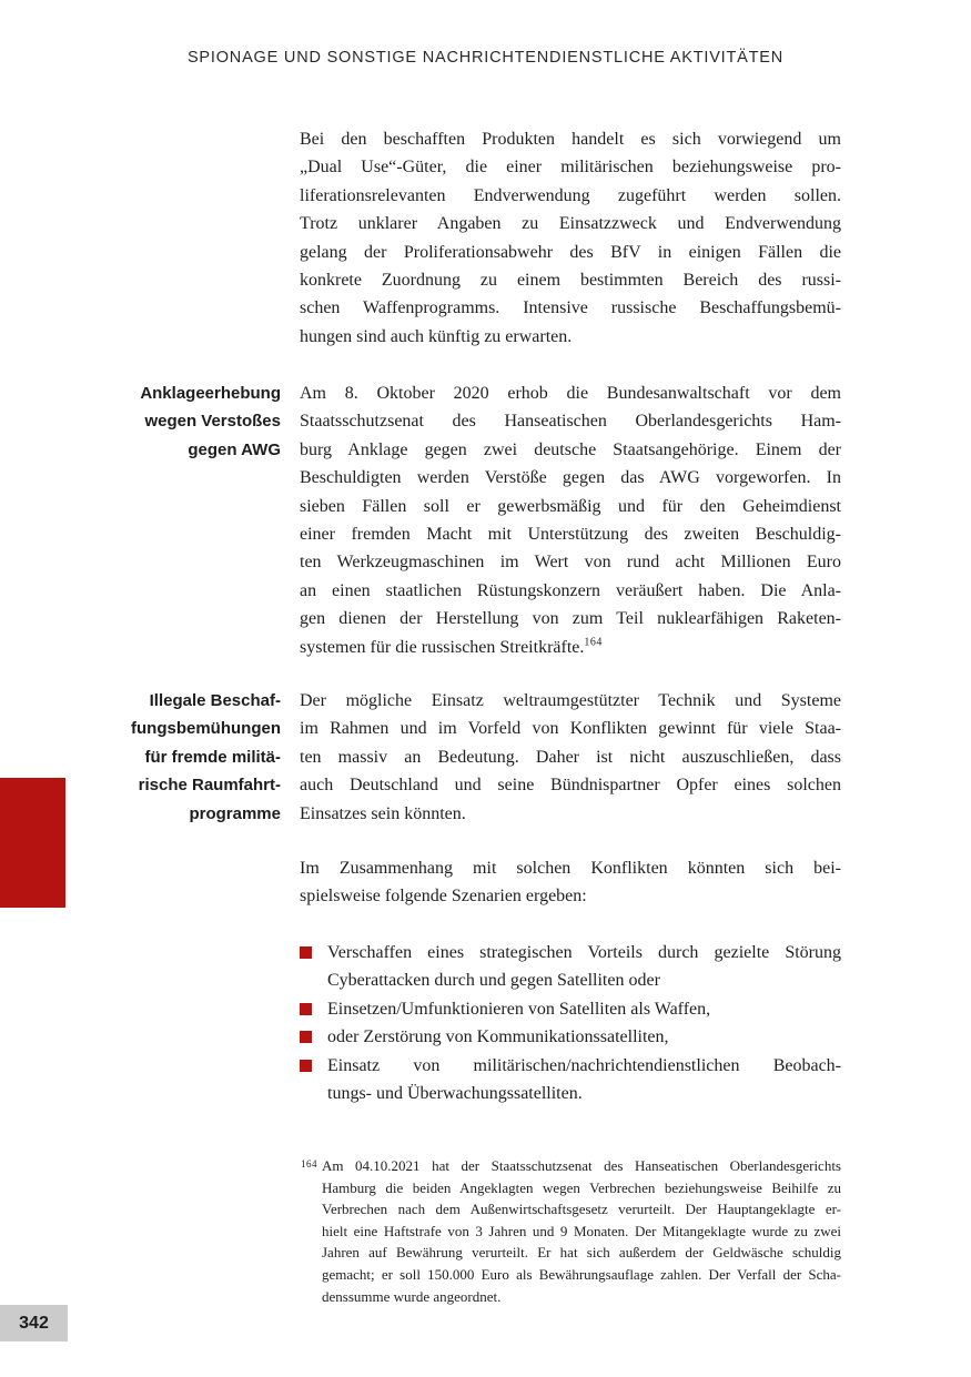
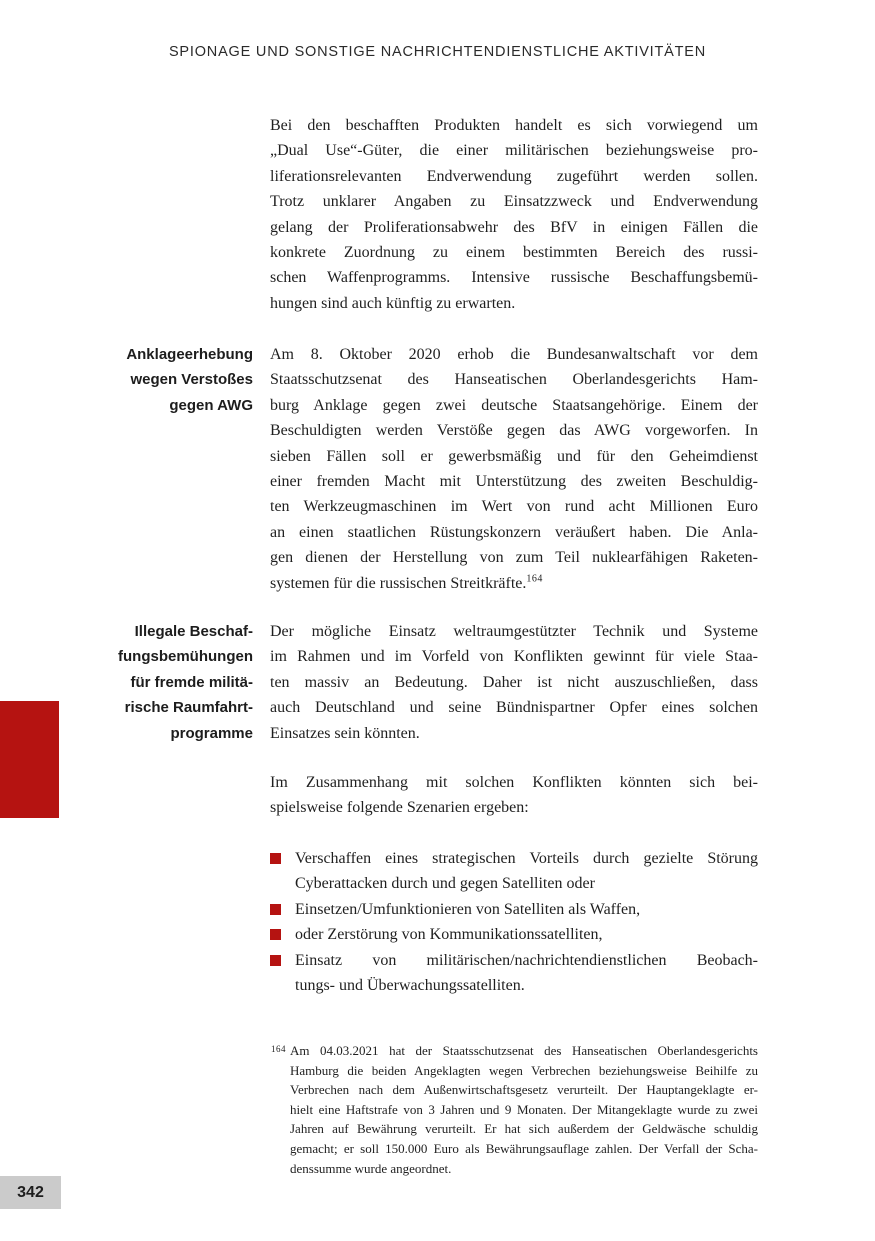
  SPIONAGE UND SONSTIGE NACHRICHTENDIENSTLICHE AKTIVITÄTEN
  Bei den beschafften Produkten handelt es sich vorwiegend um
  „Dual Use“-Güter, die einer militärischen beziehungsweise pro-
  liferationsrelevanten Endverwendung zugeführt werden sollen.
  Trotz unklarer Angaben zu Einsatzzweck und Endverwendung
  gelang der Proliferationsabwehr des BfV in einigen Fällen die
  konkrete Zuordnung zu einem bestimmten Bereich des russi-
  schen Waffenprogramms. Intensive russische Beschaffungsbemü-
  hungen sind auch künftig zu erwarten.
  Anklageerhebung
  wegen Verstoßes
  gegen AWG
  Am 8. Oktober 2020 erhob die Bundesanwaltschaft vor dem
  Staatsschutzsenat des Hanseatischen Oberlandesgerichts Ham-
  burg Anklage gegen zwei deutsche Staatsangehörige. Einem der
  Beschuldigten werden Verstöße gegen das AWG vorgeworfen. In
  sieben Fällen soll er gewerbsmäßig und für den Geheimdienst
  einer fremden Macht mit Unterstützung des zweiten Beschuldig-
  ten Werkzeugmaschinen im Wert von rund acht Millionen Euro
  an einen staatlichen Rüstungskonzern veräußert haben. Die Anla-
  gen dienen der Herstellung von zum Teil nuklearfähigen Raketen-
  systemen für die russischen Streitkräfte.164
  Illegale Beschaf-
  fungsbemühungen
  für fremde militä-
  rische Raumfahrt-
  programme
  Der mögliche Einsatz weltraumgestützter Technik und Systeme
  im Rahmen und im Vorfeld von Konflikten gewinnt für viele Staa-
  ten massiv an Bedeutung. Daher ist nicht auszuschließen, dass
  auch Deutschland und seine Bündnispartner Opfer eines solchen
  Einsatzes sein könnten.
  Im Zusammenhang mit solchen Konflikten könnten sich bei-
  spielsweise folgende Szenarien ergeben:
  Verschaffen eines strategischen Vorteils durch gezielte Störung
  Cyberattacken durch und gegen Satelliten oder
  Einsetzen/Umfunktionieren von Satelliten als Waffen,
  oder Zerstörung von Kommunikationssatelliten,
  Einsatz von militärischen/nachrichtendienstlichen Beobach-
  tungs- und Überwachungssatelliten.
  164
- Am 04.10.2021 hat der Staatsschutzsenat des Hanseatischen Oberlandesgerichts
+ Am 04.03.2021 hat der Staatsschutzsenat des Hanseatischen Oberlandesgerichts
  Hamburg die beiden Angeklagten wegen Verbrechen beziehungsweise Beihilfe zu
  Verbrechen nach dem Außenwirtschaftsgesetz verurteilt. Der Hauptangeklagte er-
  hielt eine Haftstrafe von 3 Jahren und 9 Monaten. Der Mitangeklagte wurde zu zwei
  Jahren auf Bewährung verurteilt. Er hat sich außerdem der Geldwäsche schuldig
  gemacht; er soll 150.000 Euro als Bewährungsauflage zahlen. Der Verfall der Scha-
  denssumme wurde angeordnet.
  342
